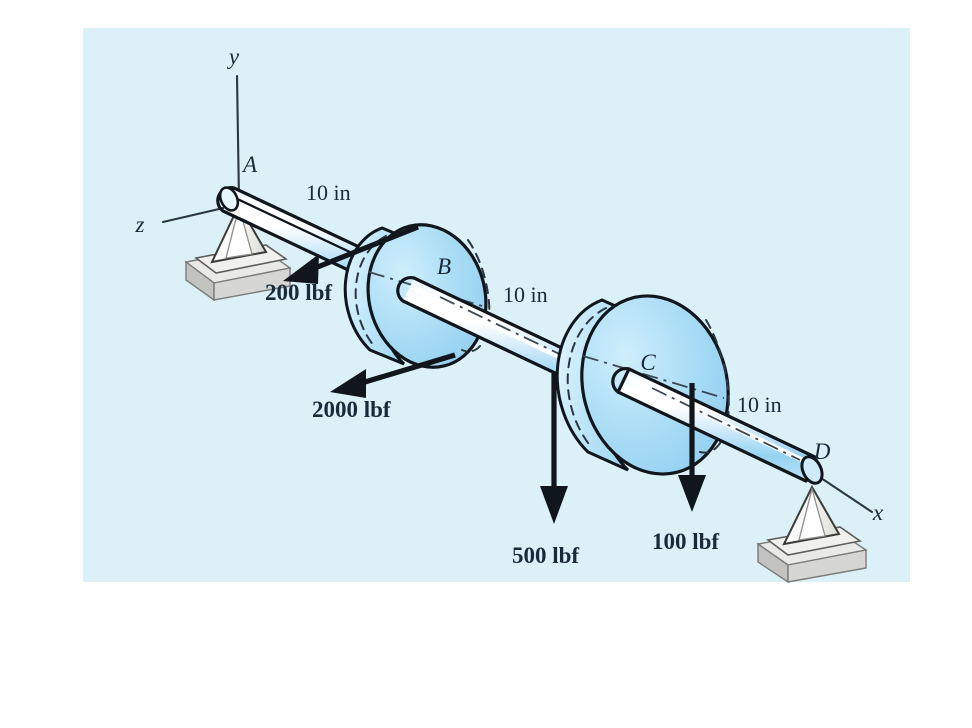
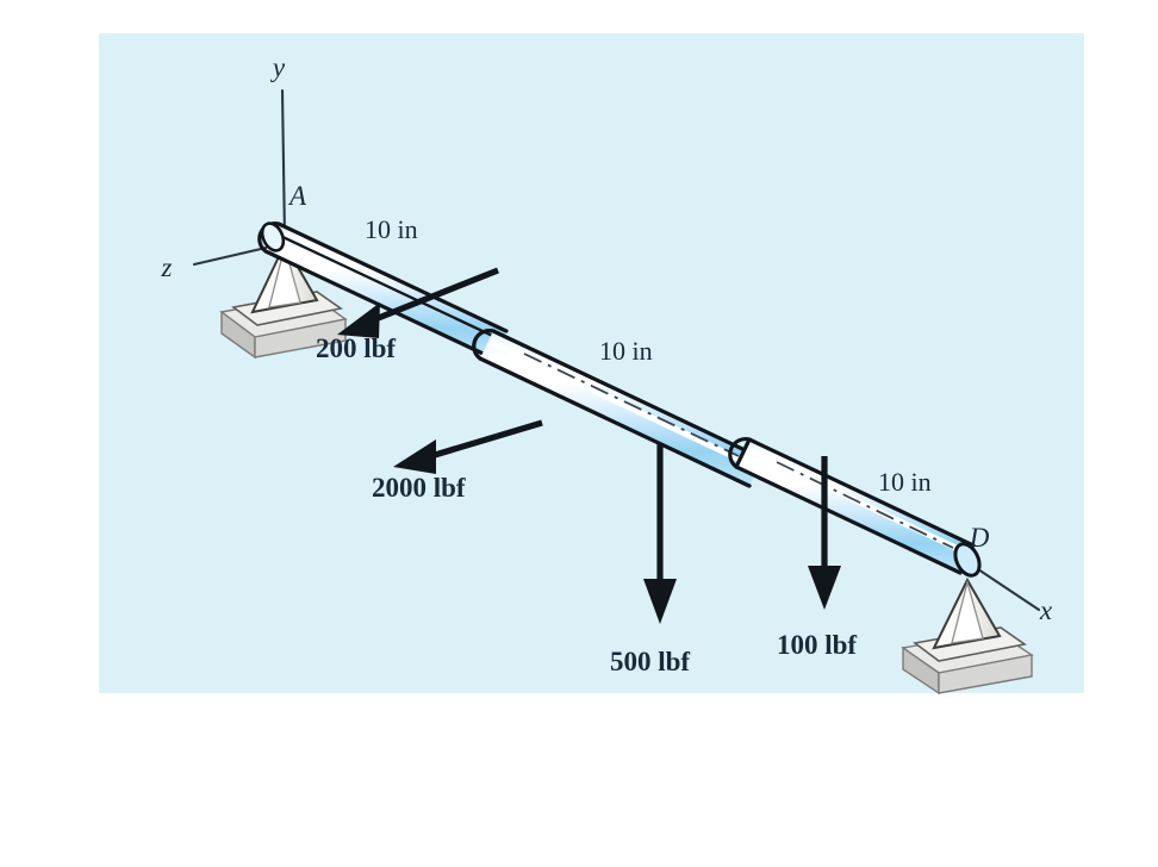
  y
  z
  x
- B
- C
  A
  D
  10 in
  10 in
  10 in
  200 lbf
  2000 lbf
  500 lbf
  100 lbf
